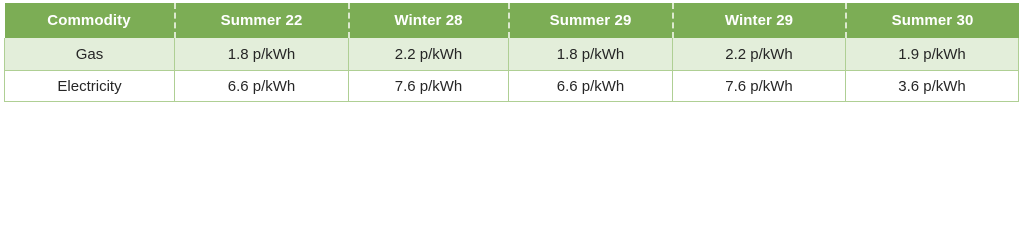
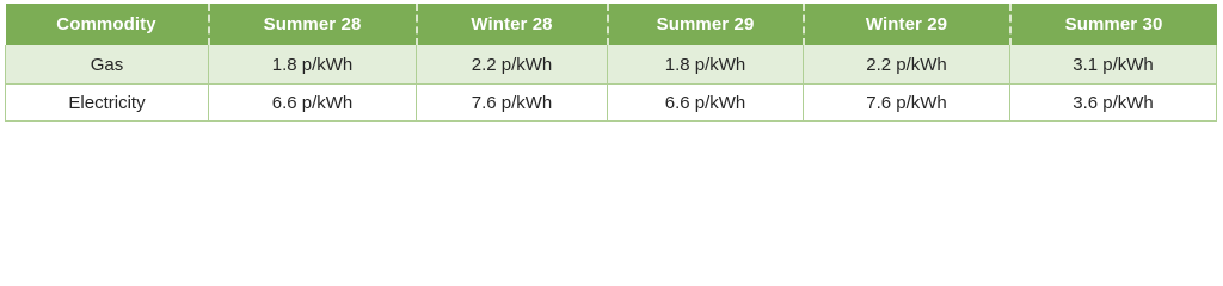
- Commodity	Summer 22	Winter 28	Summer 29	Winter 29	Summer 30
+ Commodity	Summer 28	Winter 28	Summer 29	Winter 29	Summer 30
- Gas	1.8 p/kWh	2.2 p/kWh	1.8 p/kWh	2.2 p/kWh	1.9 p/kWh
+ Gas	1.8 p/kWh	2.2 p/kWh	1.8 p/kWh	2.2 p/kWh	3.1 p/kWh
  Electricity	6.6 p/kWh	7.6 p/kWh	6.6 p/kWh	7.6 p/kWh	3.6 p/kWh
